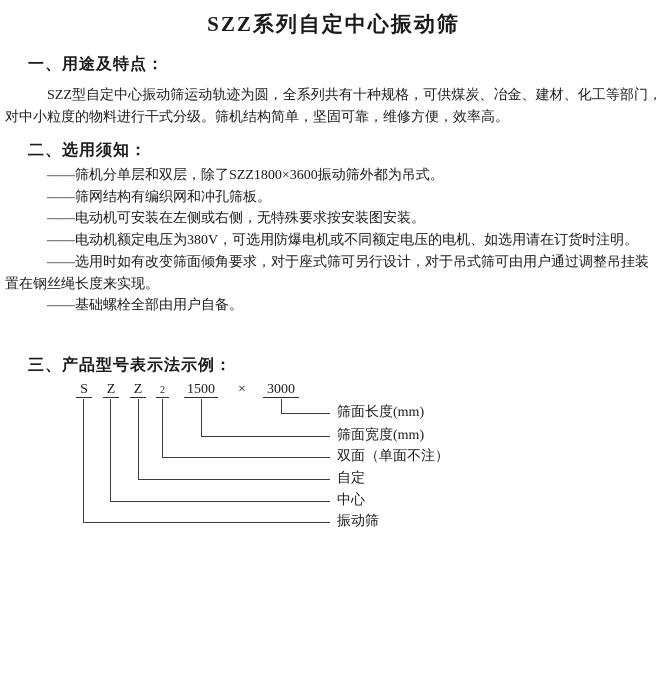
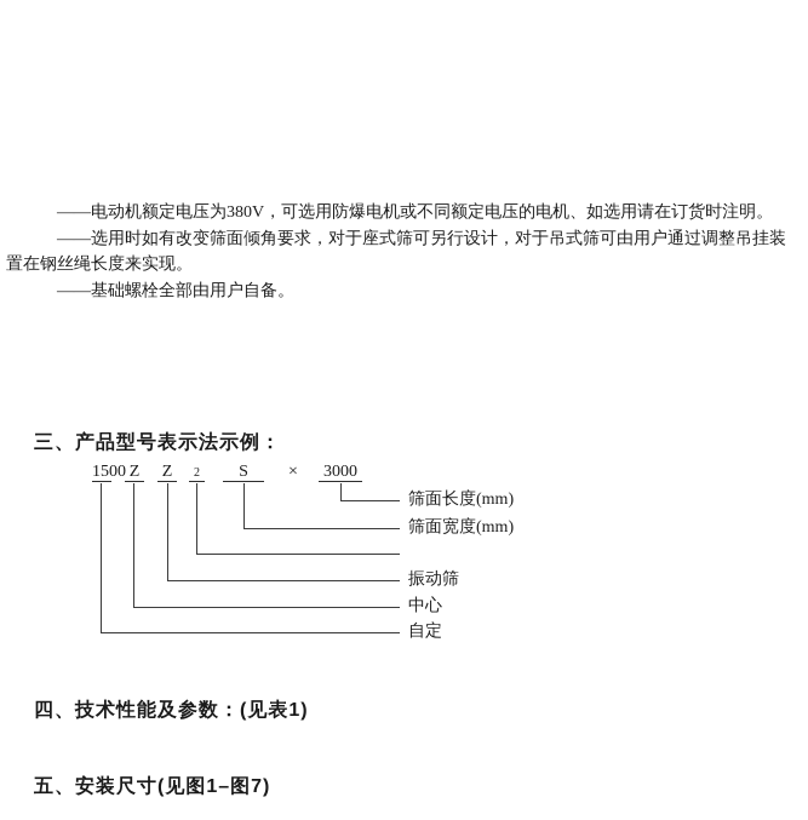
- SZZ系列自定中心振动筛
- 一、用途及特点：
- SZZ型自定中心振动筛运动轨迹为圆，全系列共有十种规格，可供煤炭、冶金、建材、化工等部门，对中小粒度的物料进行干式分级。筛机结构简单，坚固可靠，维修方便，效率高。
- 二、选用须知：
- ——筛机分单层和双层，除了SZZ1800×3600振动筛外都为吊式。
- ——筛网结构有编织网和冲孔筛板。
- ——电动机可安装在左侧或右侧，无特殊要求按安装图安装。
  ——电动机额定电压为380V，可选用防爆电机或不同额定电压的电机、如选用请在订货时注明。
  ——选用时如有改变筛面倾角要求，对于座式筛可另行设计，对于吊式筛可由用户通过调整吊挂装置在钢丝绳长度来实现。
  ——基础螺栓全部由用户自备。
  三、产品型号表示法示例：
- S
+ 1500
  Z
  Z
  2
- 1500
+ S
  ×
  3000
  筛面长度(mm)
  筛面宽度(mm)
- 双面（单面不注）
- 自定
+ 振动筛
  中心
- 振动筛
+ 自定
+ 四、技术性能及参数：(见表1)
+ 五、安装尺寸(见图1–图7)
